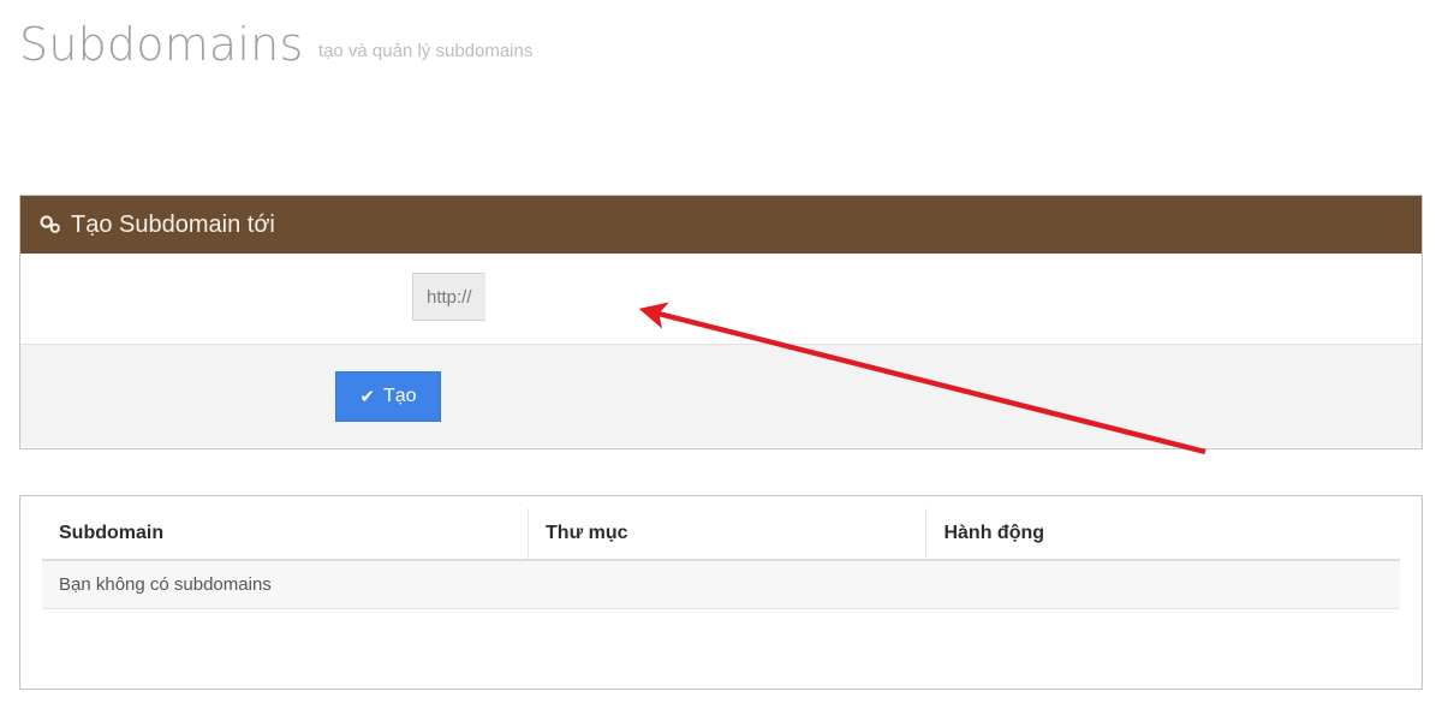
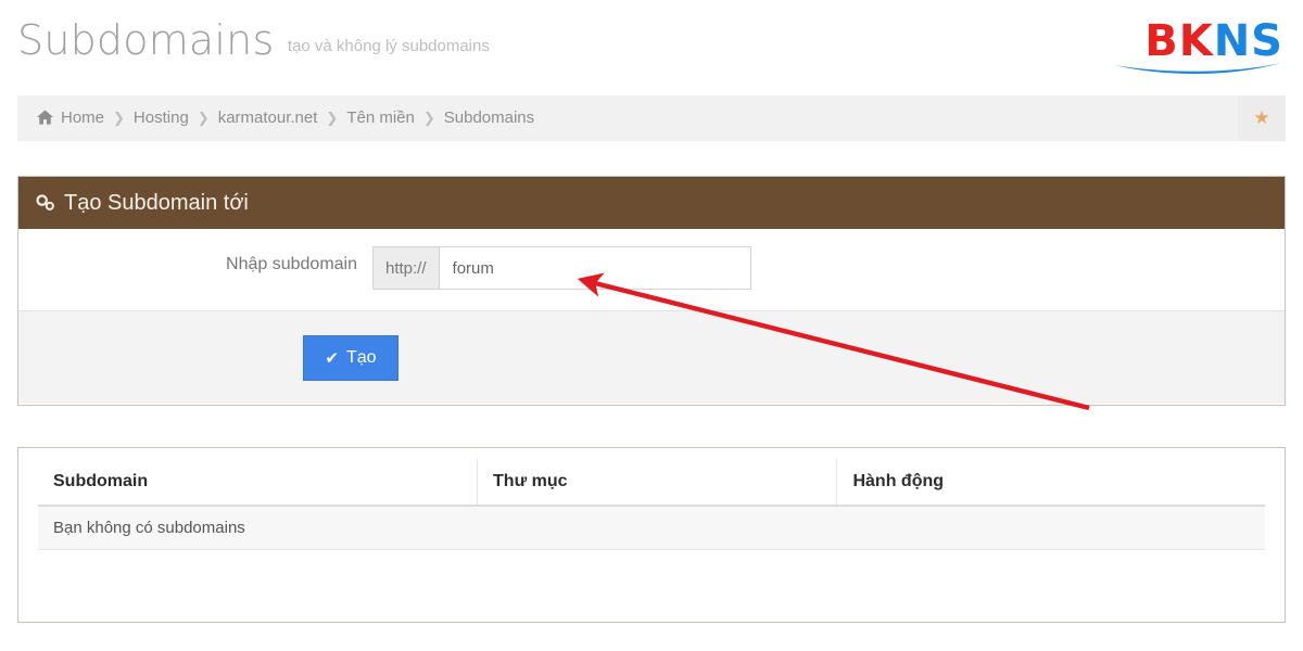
- Subdomains tạo và quản lý subdomains
+ Subdomains tạo và không lý subdomains
+ BKNS
+ Home ❯ Hosting ❯ karmatour.net ❯ Tên miền ❯ Subdomains
+ ★
  Tạo Subdomain tới
+ Nhập subdomain
  http://
+ forum
  ✔
  Tạo
  Subdomain	Thư mục	Hành động
  Bạn không có subdomains
